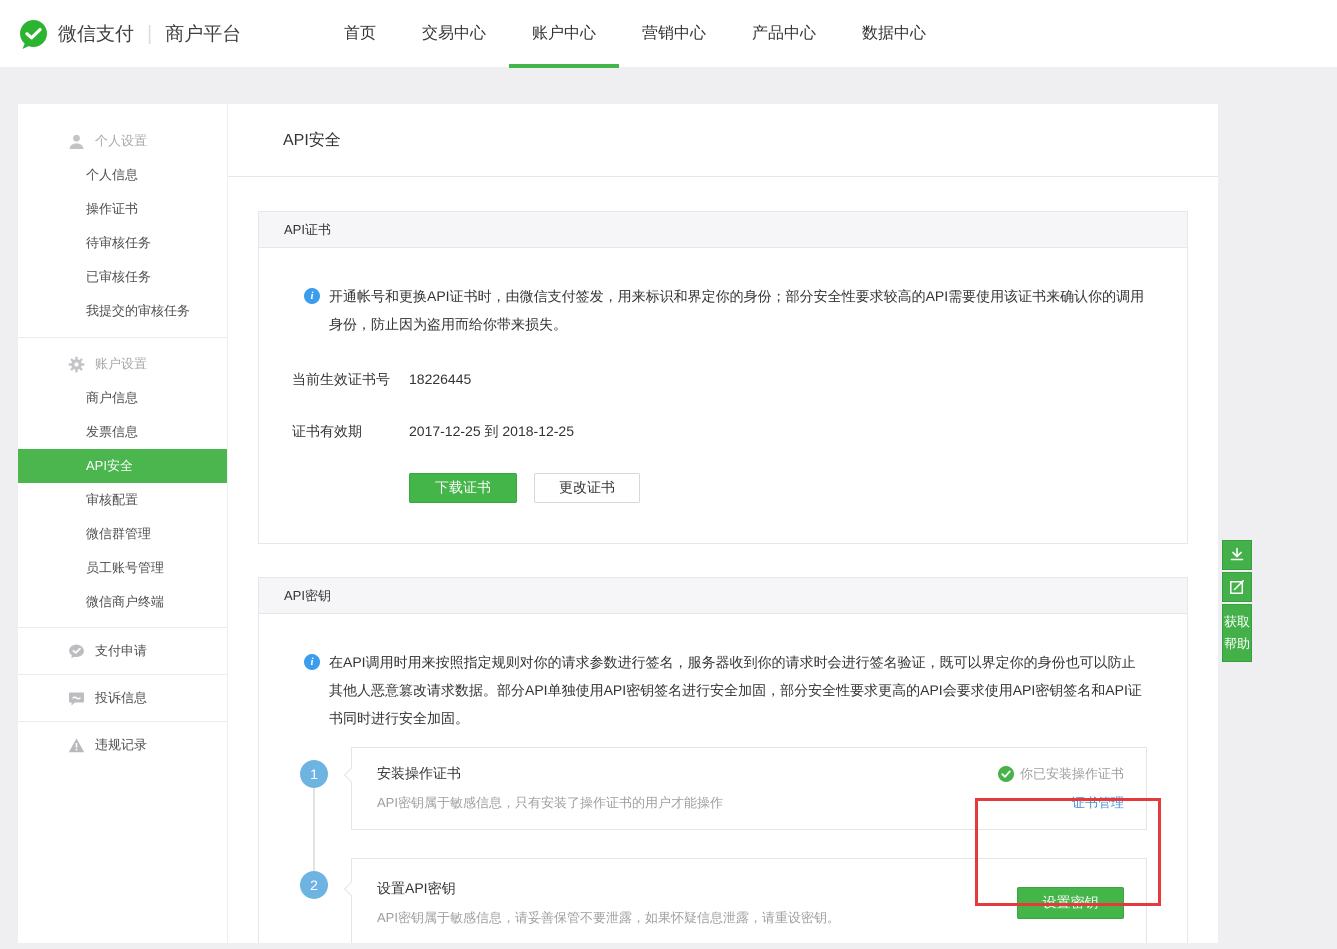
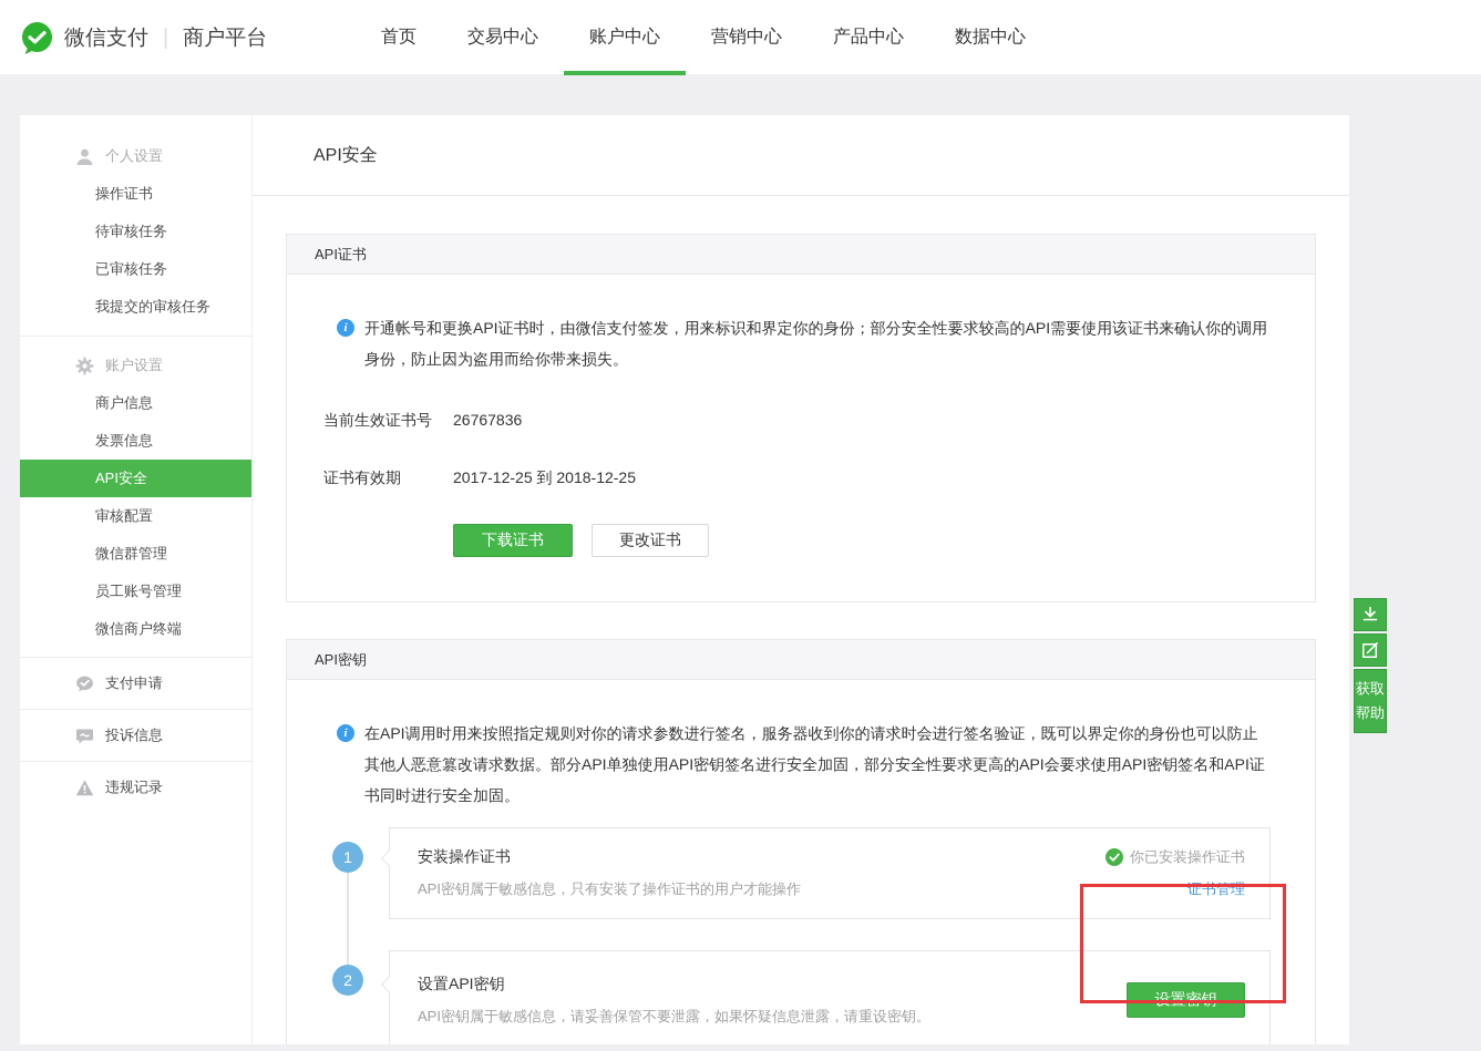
  微信支付
  |
  商户平台
  首页
  交易中心
  账户中心
  营销中心
  产品中心
  数据中心
  个人设置
- 个人信息
  操作证书
  待审核任务
  已审核任务
  我提交的审核任务
  账户设置
  商户信息
  发票信息
  API安全
  审核配置
  微信群管理
  员工账号管理
  微信商户终端
  支付申请
  投诉信息
  违规记录
  API安全
  API证书
  i
  开通帐号和更换API证书时，由微信支付签发，用来标识和界定你的身份；部分安全性要求较高的API需要使用该证书来确认你的调用身份，防止因为盗用而给你带来损失。
  当前生效证书号
- 18226445
+ 26767836
  证书有效期
  2017-12-25 到 2018-12-25
  下载证书
  更改证书
  API密钥
  i
  在API调用时用来按照指定规则对你的请求参数进行签名，服务器收到你的请求时会进行签名验证，既可以界定你的身份也可以防止其他人恶意篡改请求数据。部分API单独使用API密钥签名进行安全加固，部分安全性要求更高的API会要求使用API密钥签名和API证书同时进行安全加固。
  1
  安装操作证书
  API密钥属于敏感信息，只有安装了操作证书的用户才能操作
  你已安装操作证书
  证书管理
  2
  设置API密钥
  API密钥属于敏感信息，请妥善保管不要泄露，如果怀疑信息泄露，请重设密钥。
  设置密钥
  获取帮助
